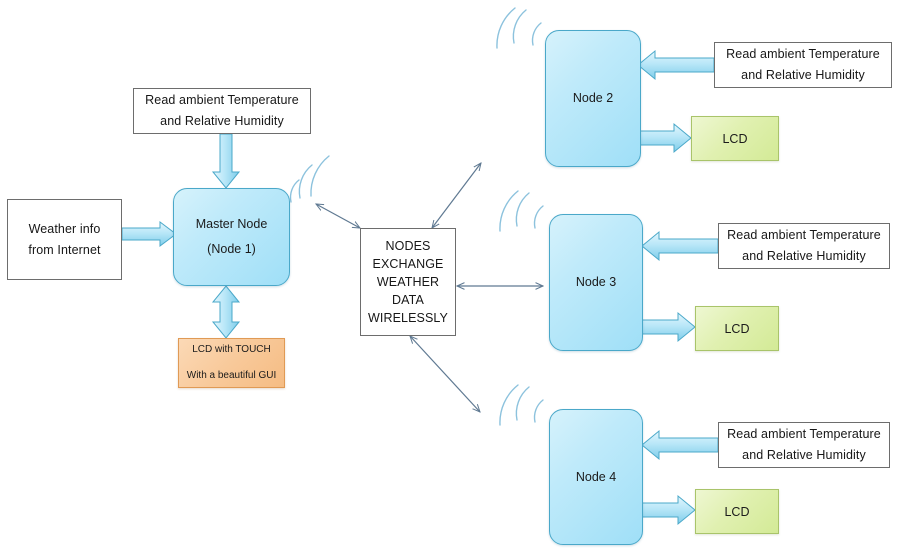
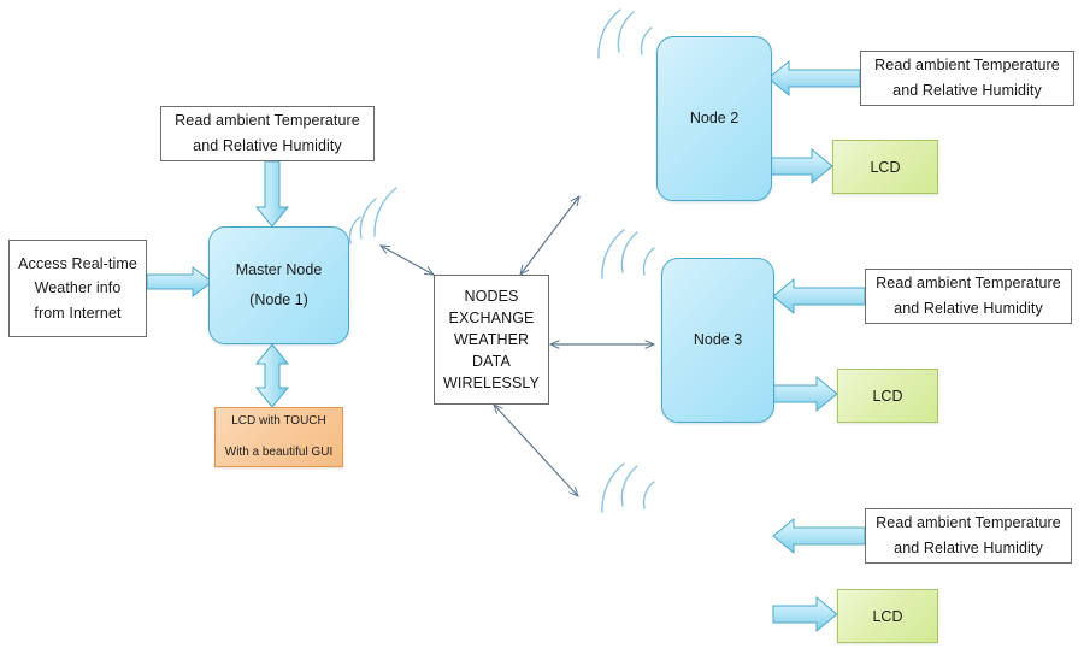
  Read ambient Temperature
  and Relative Humidity
+ Access Real-time
  Weather info
  from Internet
  Master Node
  (Node 1)
  LCD with TOUCH
  With a beautiful GUI
  NODES
  EXCHANGE
  WEATHER
  DATA
  WIRELESSLY
  Node 2
  Read ambient Temperature
  and Relative Humidity
  LCD
  Node 3
  Read ambient Temperature
  and Relative Humidity
  LCD
- Node 4
  Read ambient Temperature
  and Relative Humidity
  LCD
